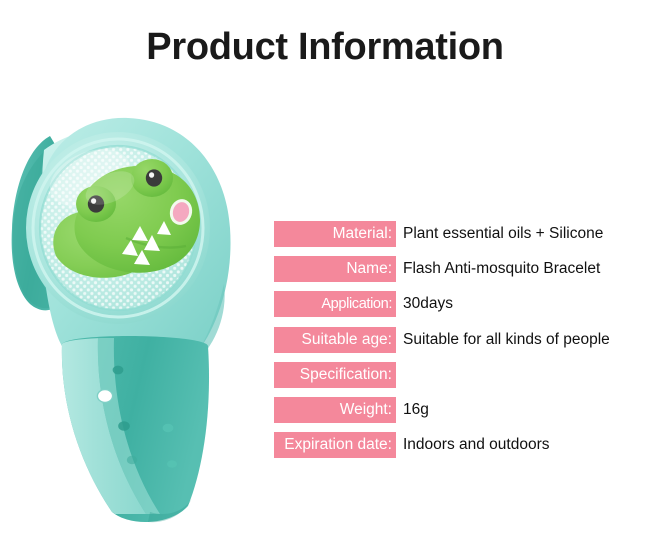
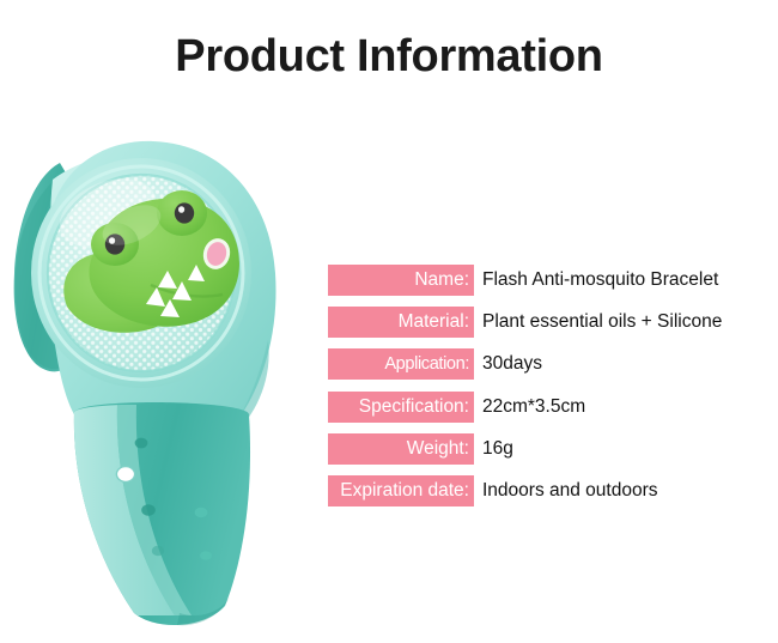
  Product Information
- Material:
+ Name:
- Plant essential oils + Silicone
+ Flash Anti-mosquito Bracelet
- Name:
+ Material:
- Flash Anti-mosquito Bracelet
+ Plant essential oils + Silicone
  Application:
  30days
- Suitable age:
- Suitable for all kinds of people
  Specification:
+ 22cm*3.5cm
  Weight:
  16g
  Expiration date:
  Indoors and outdoors
